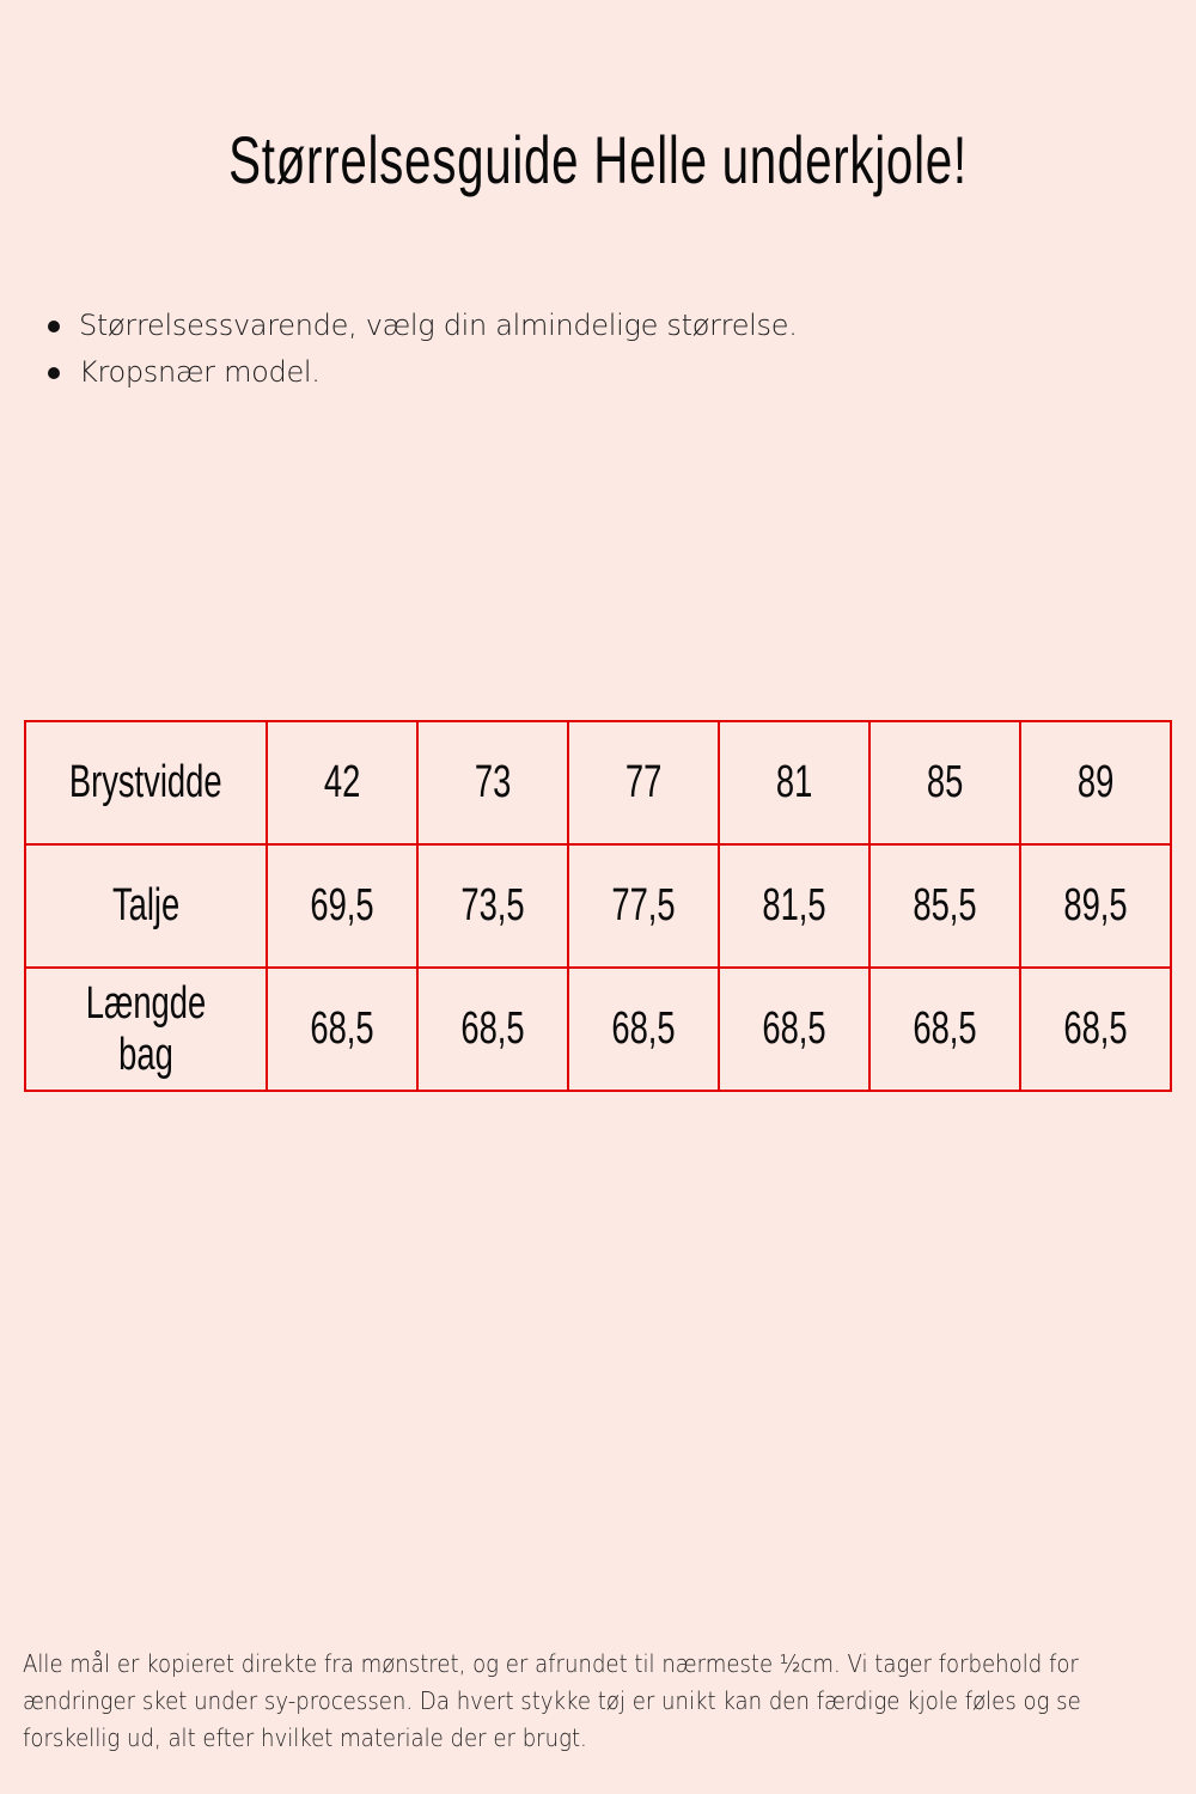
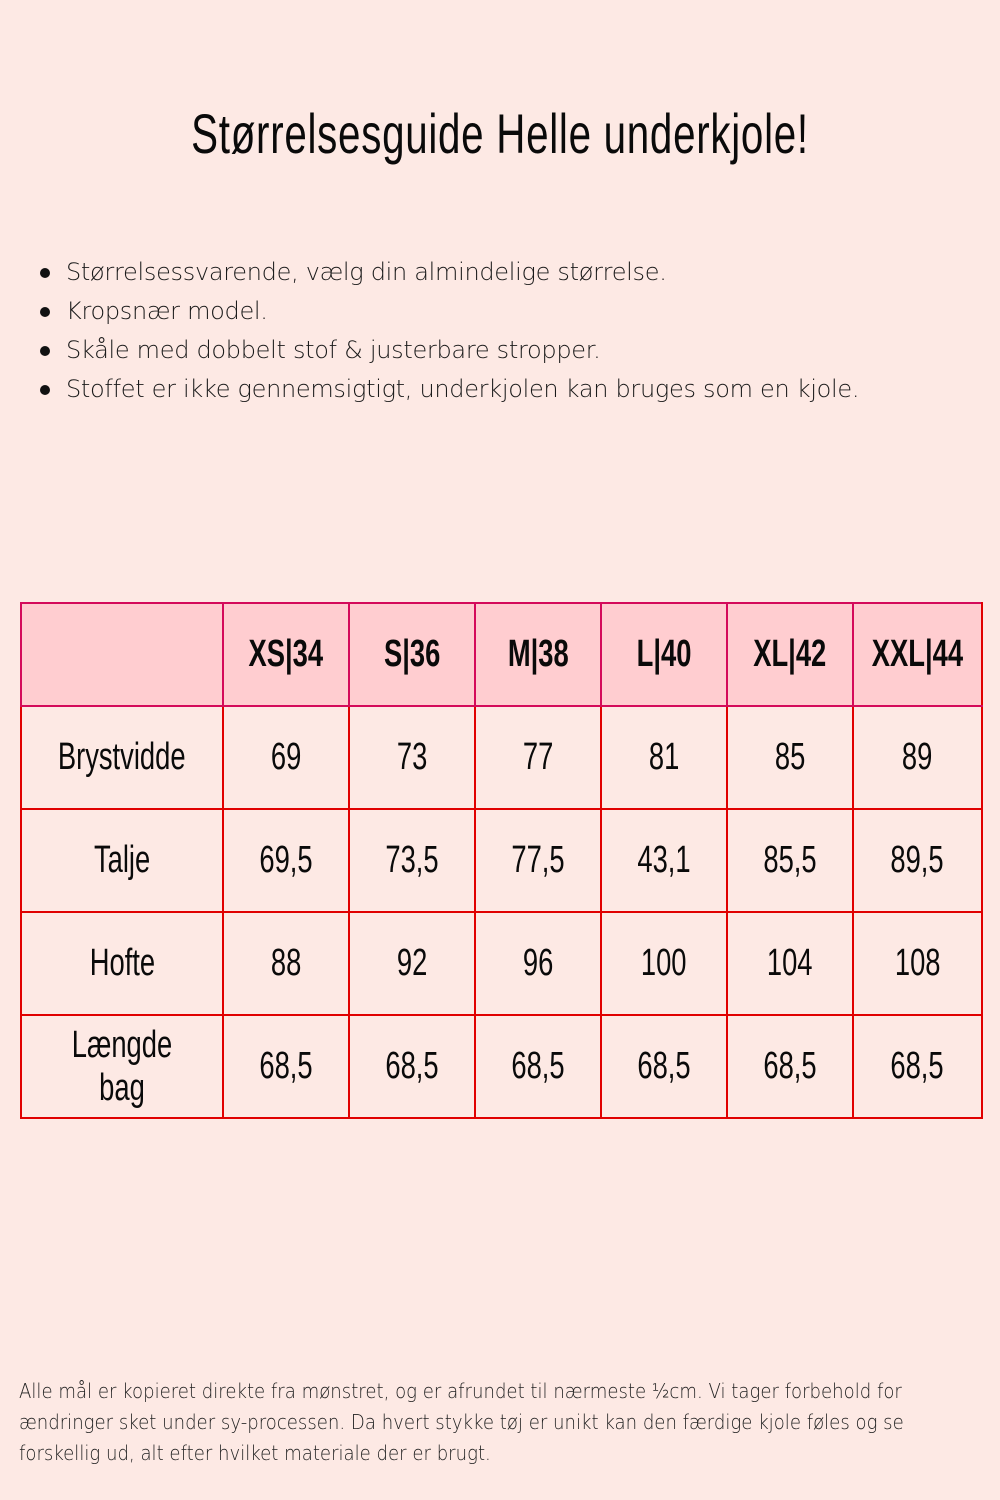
  Størrelsesguide Helle underkjole!
  Størrelsessvarende, vælg din almindelige størrelse.
  Kropsnær model.
+ Skåle med dobbelt stof & justerbare stropper.
+ Stoffet er ikke gennemsigtigt, underkjolen kan bruges som en kjole.
+ 	XS|34	S|36	M|38	L|40	XL|42	XXL|44
- Brystvidde	42	73	77	81	85	89
+ Brystvidde	69	73	77	81	85	89
- Talje	69,5	73,5	77,5	81,5	85,5	89,5
+ Talje	69,5	73,5	77,5	43,1	85,5	89,5
+ Hofte	88	92	96	100	104	108
  Længde bag	68,5	68,5	68,5	68,5	68,5	68,5
  Alle mål er kopieret direkte fra mønstret, og er afrundet til nærmeste ½cm. Vi tager forbehold for ændringer sket under sy-processen. Da hvert stykke tøj er unikt kan den færdige kjole føles og se forskellig ud, alt efter hvilket materiale der er brugt.
